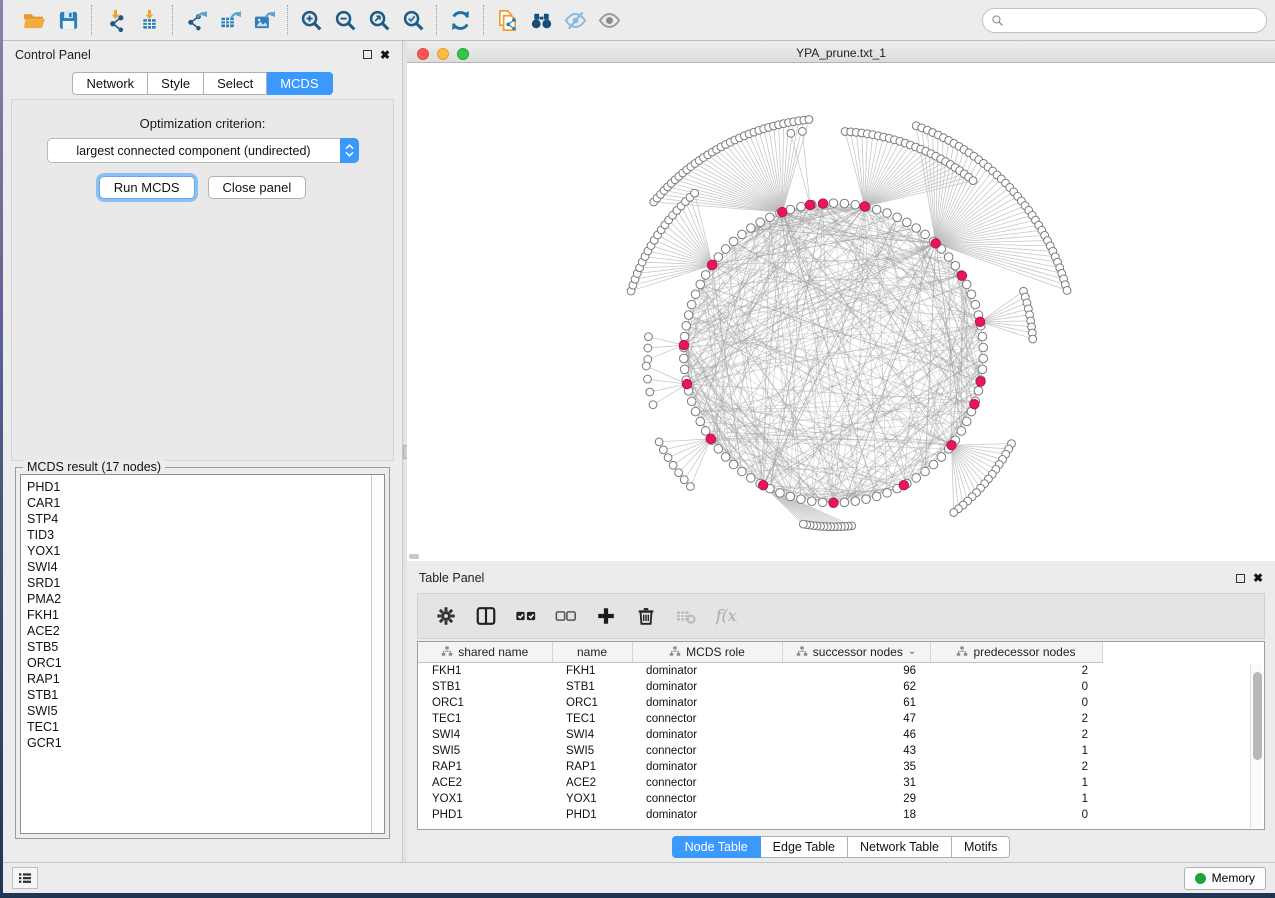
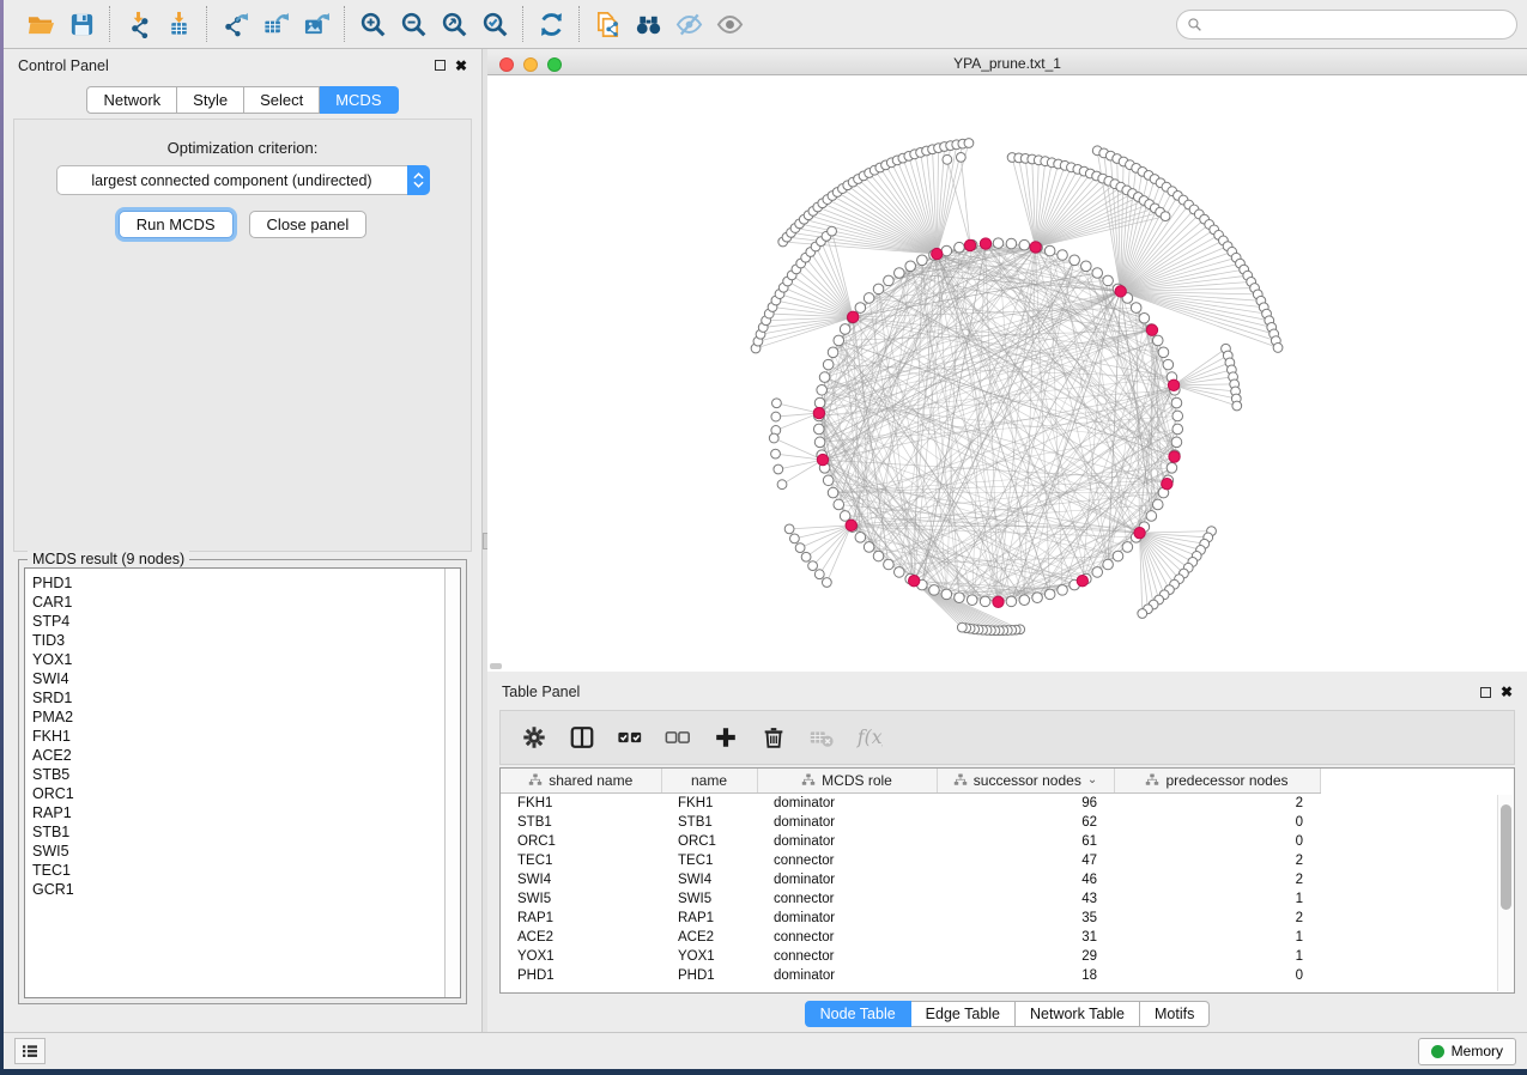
  Control Panel
  ✖
  Network
  Style
  Select
  MCDS
  Optimization criterion:
  largest connected component (undirected)
  Run MCDS
  Close panel
- MCDS result (17 nodes)
+ MCDS result (9 nodes)
  PHD1
  CAR1
  STP4
  TID3
  YOX1
  SWI4
  SRD1
  PMA2
  FKH1
  ACE2
  STB5
  ORC1
  RAP1
  STB1
  SWI5
  TEC1
  GCR1
  YPA_prune.txt_1
  Table Panel
  ✖
  f(x
  shared name	name	MCDS role	successor nodes ⌄	predecessor nodes
  FKH1	FKH1	dominator	96	2
  STB1	STB1	dominator	62	0
  ORC1	ORC1	dominator	61	0
  TEC1	TEC1	connector	47	2
  SWI4	SWI4	dominator	46	2
  SWI5	SWI5	connector	43	1
  RAP1	RAP1	dominator	35	2
  ACE2	ACE2	connector	31	1
  YOX1	YOX1	connector	29	1
  PHD1	PHD1	dominator	18	0
  Node Table
  Edge Table
  Network Table
  Motifs
  Memory
